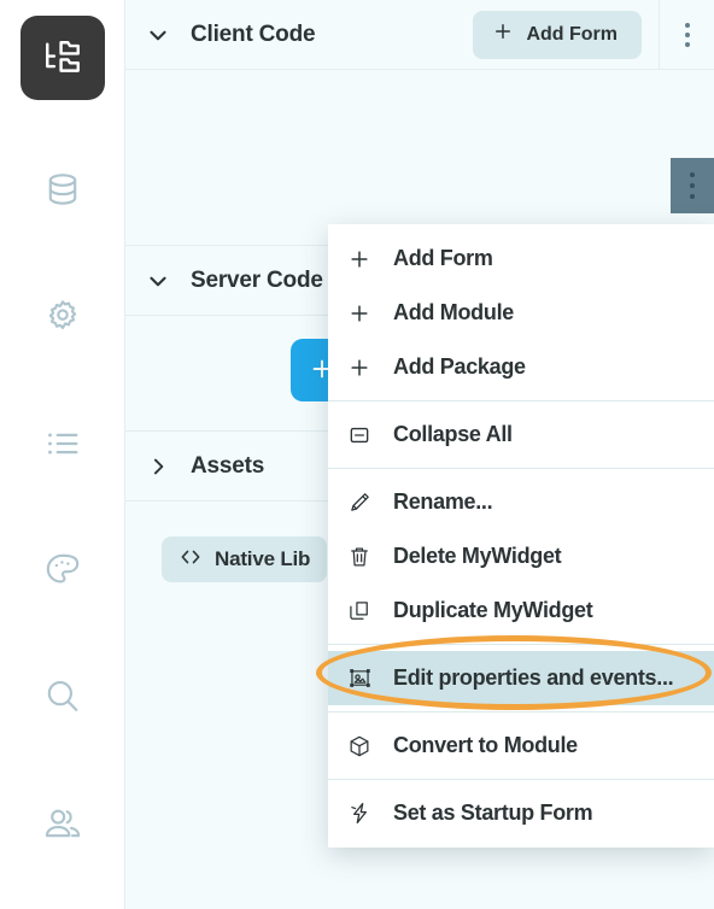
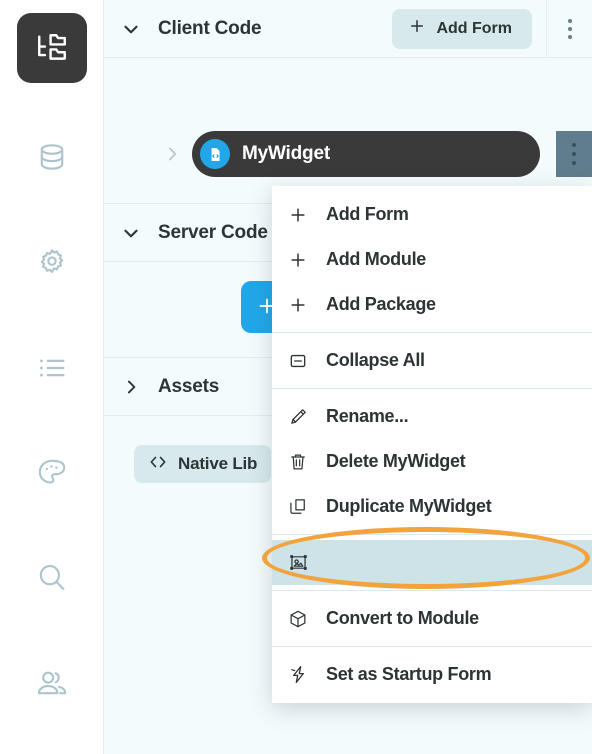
  Client Code
  Add Form
+ MyWidget
  Server Code
  Assets
  Native Lib
  Add Form
  Add Module
  Add Package
  Collapse All
  Rename...
  Delete MyWidget
  Duplicate MyWidget
- Edit properties and events...
  Convert to Module
  Set as Startup Form
